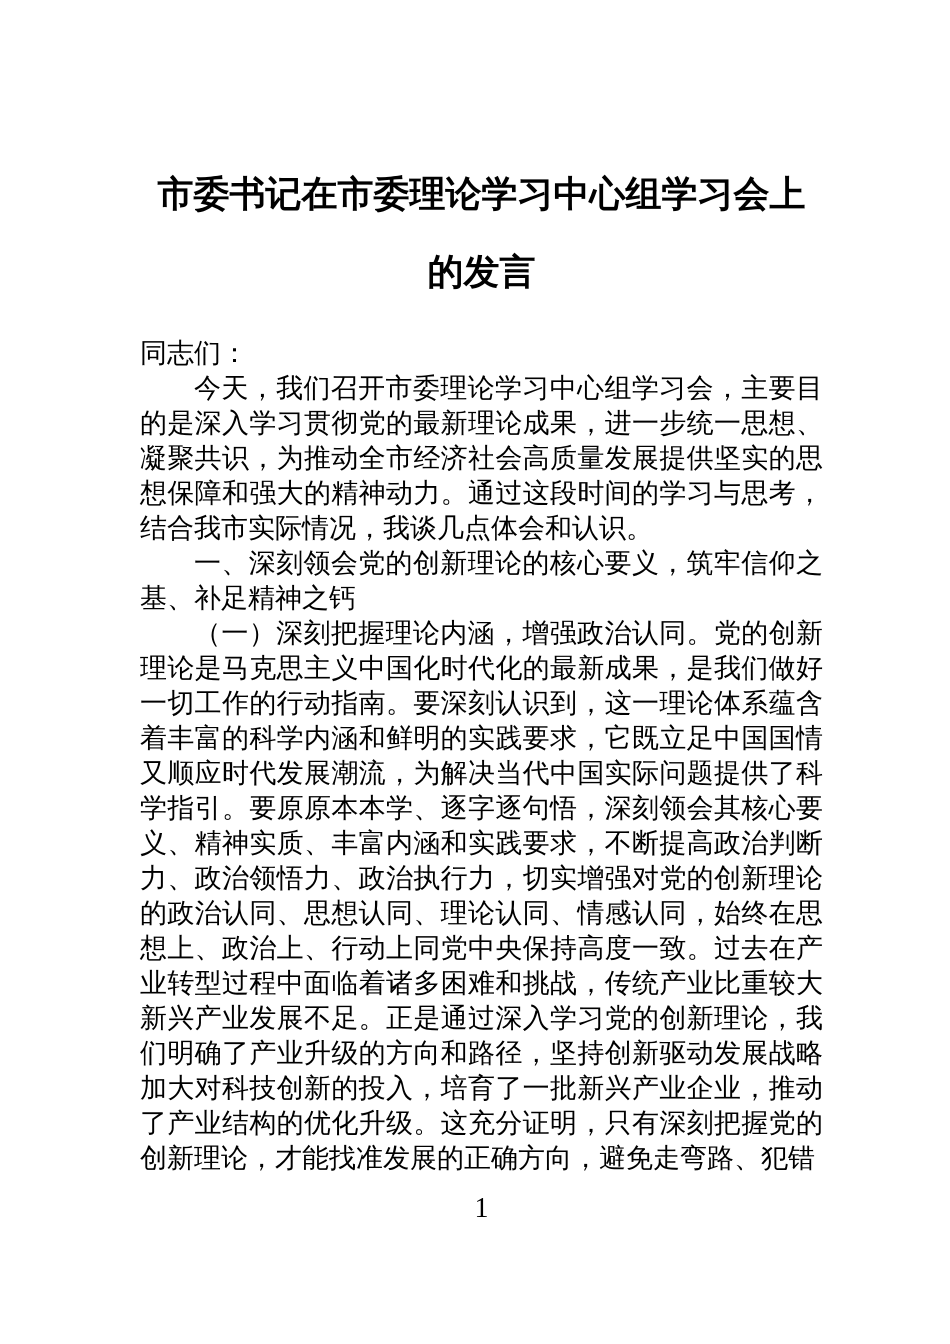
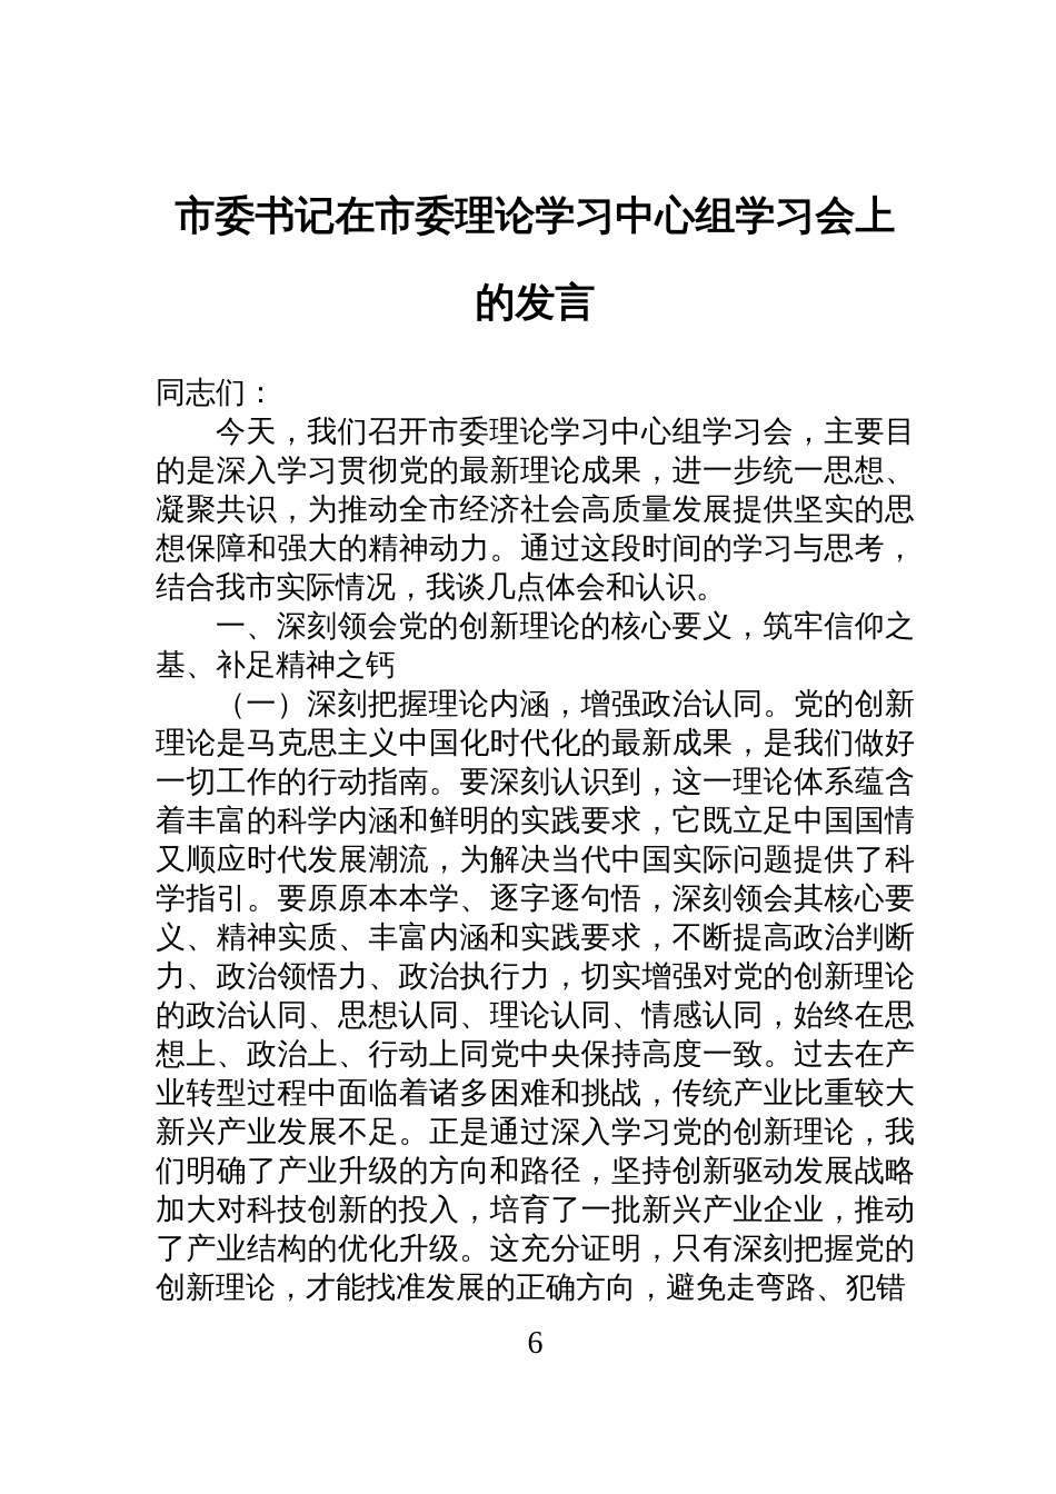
  市委书记在市委理论学习中心组学习会上的发言
  同志们：
  今天，我们召开市委理论学习中心组学习会，主要目的是深入学习贯彻党的最新理论成果，进一步统一思想、凝聚共识，为推动全市经济社会高质量发展提供坚实的思想保障和强大的精神动力。通过这段时间的学习与思考，结合我市实际情况，我谈几点体会和认识。
  一、深刻领会党的创新理论的核心要义，筑牢信仰之基、补足精神之钙
  （一）深刻把握理论内涵，增强政治认同。党的创新理论是马克思主义中国化时代化的最新成果，是我们做好一切工作的行动指南。要深刻认识到，这一理论体系蕴含着丰富的科学内涵和鲜明的实践要求，它既立足中国国情又顺应时代发展潮流，为解决当代中国实际问题提供了科学指引。要原原本本学、逐字逐句悟，深刻领会其核心要义、精神实质、丰富内涵和实践要求，不断提高政治判断力、政治领悟力、政治执行力，切实增强对党的创新理论的政治认同、思想认同、理论认同、情感认同，始终在思想上、政治上、行动上同党中央保持高度一致。过去在产业转型过程中面临着诸多困难和挑战，传统产业比重较大新兴产业发展不足。正是通过深入学习党的创新理论，我们明确了产业升级的方向和路径，坚持创新驱动发展战略加大对科技创新的投入，培育了一批新兴产业企业，推动了产业结构的优化升级。这充分证明，只有深刻把握党的创新理论，才能找准发展的正确方向，避免走弯路、犯错
- 1
+ 6
